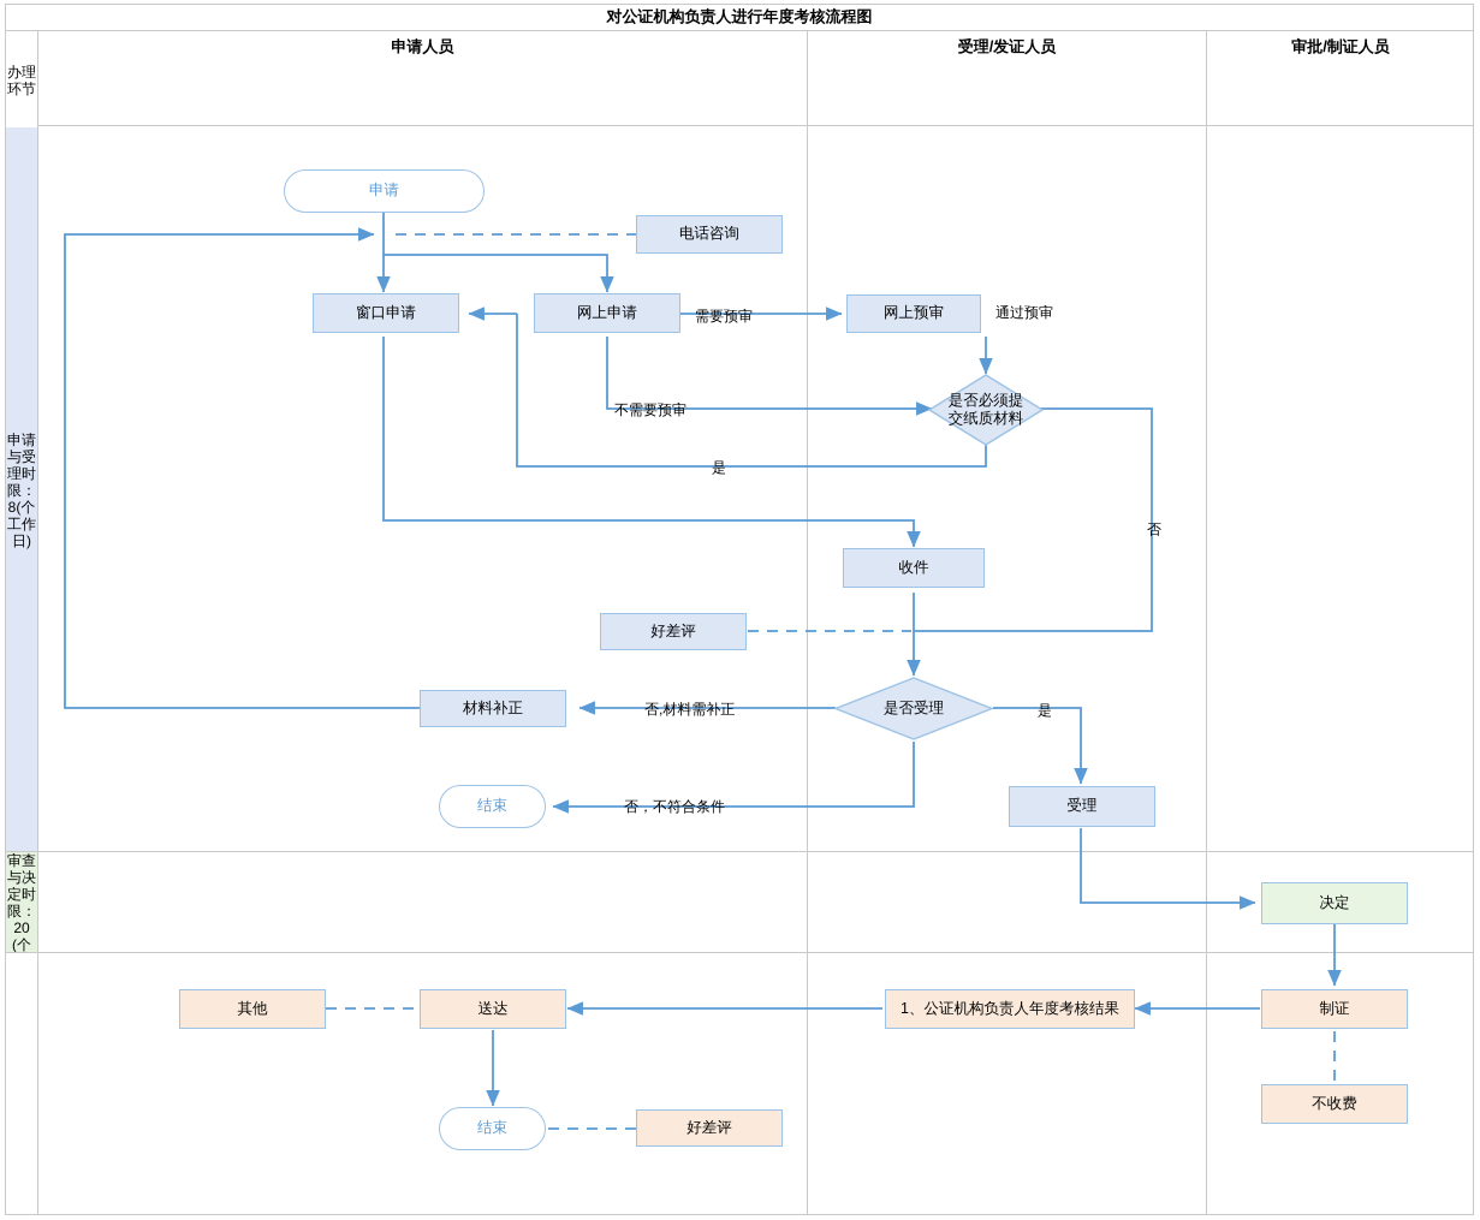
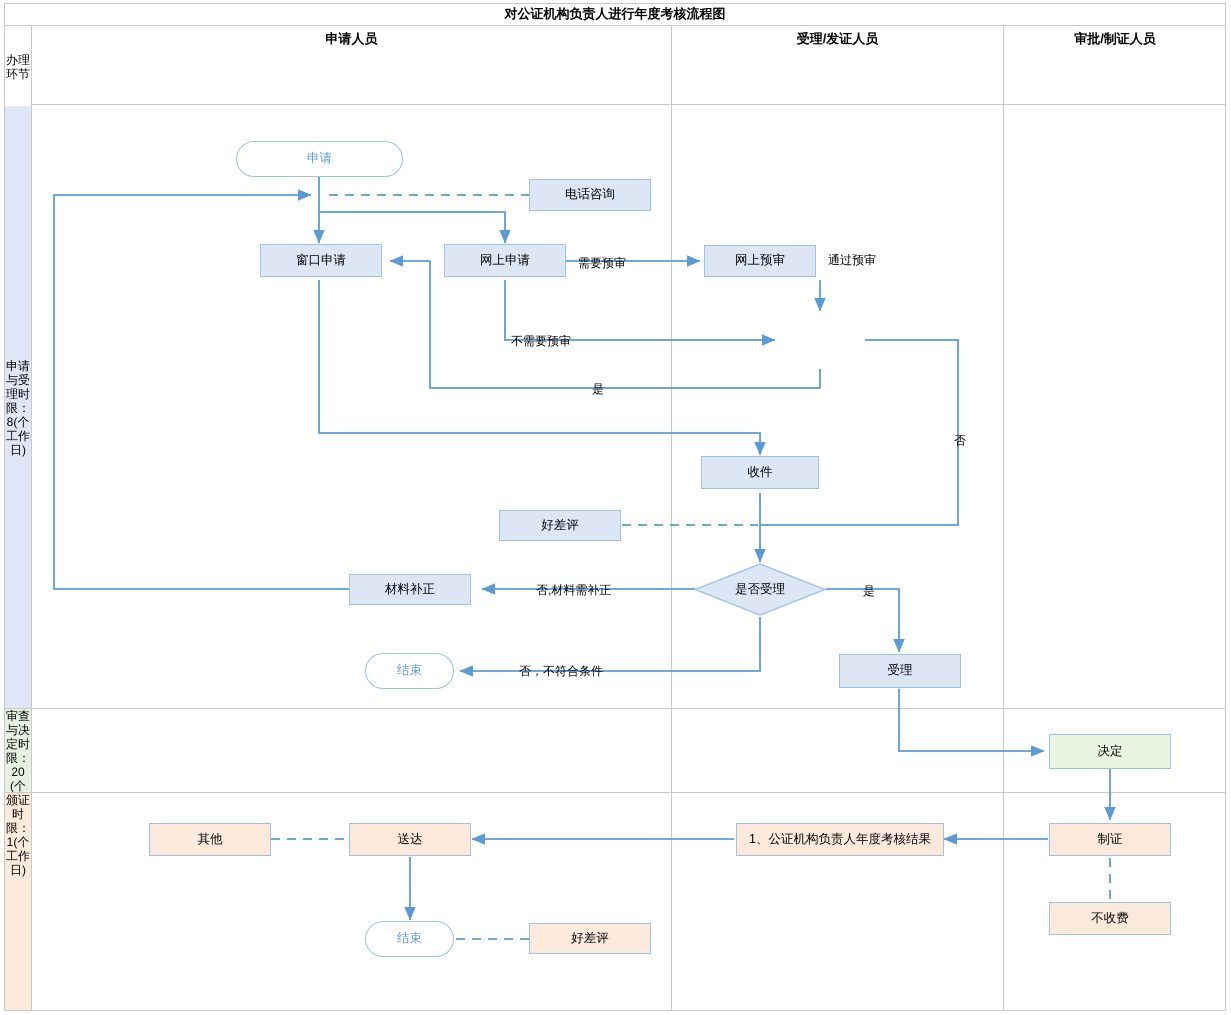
  对公证机构负责人进行年度考核流程图
  申请人员
  受理/发证人员
  审批/制证人员
  办理环节
  申请与受理时限：8(个工作日)
  审查与决定时限：20(个
+ 颁证时限：1(个工作日)
  申请
  电话咨询
  窗口申请
  网上申请
  网上预审
- 是否必须提
- 交纸质材料
  收件
  好差评
  是否受理
  材料补正
  结束
  受理
  决定
  制证
  不收费
  1、公证机构负责人年度考核结果
  送达
  其他
  结束
  好差评
  需要预审
  通过预审
  不需要预审
  是
  否,材料需补正
  否，不符合条件
  是
